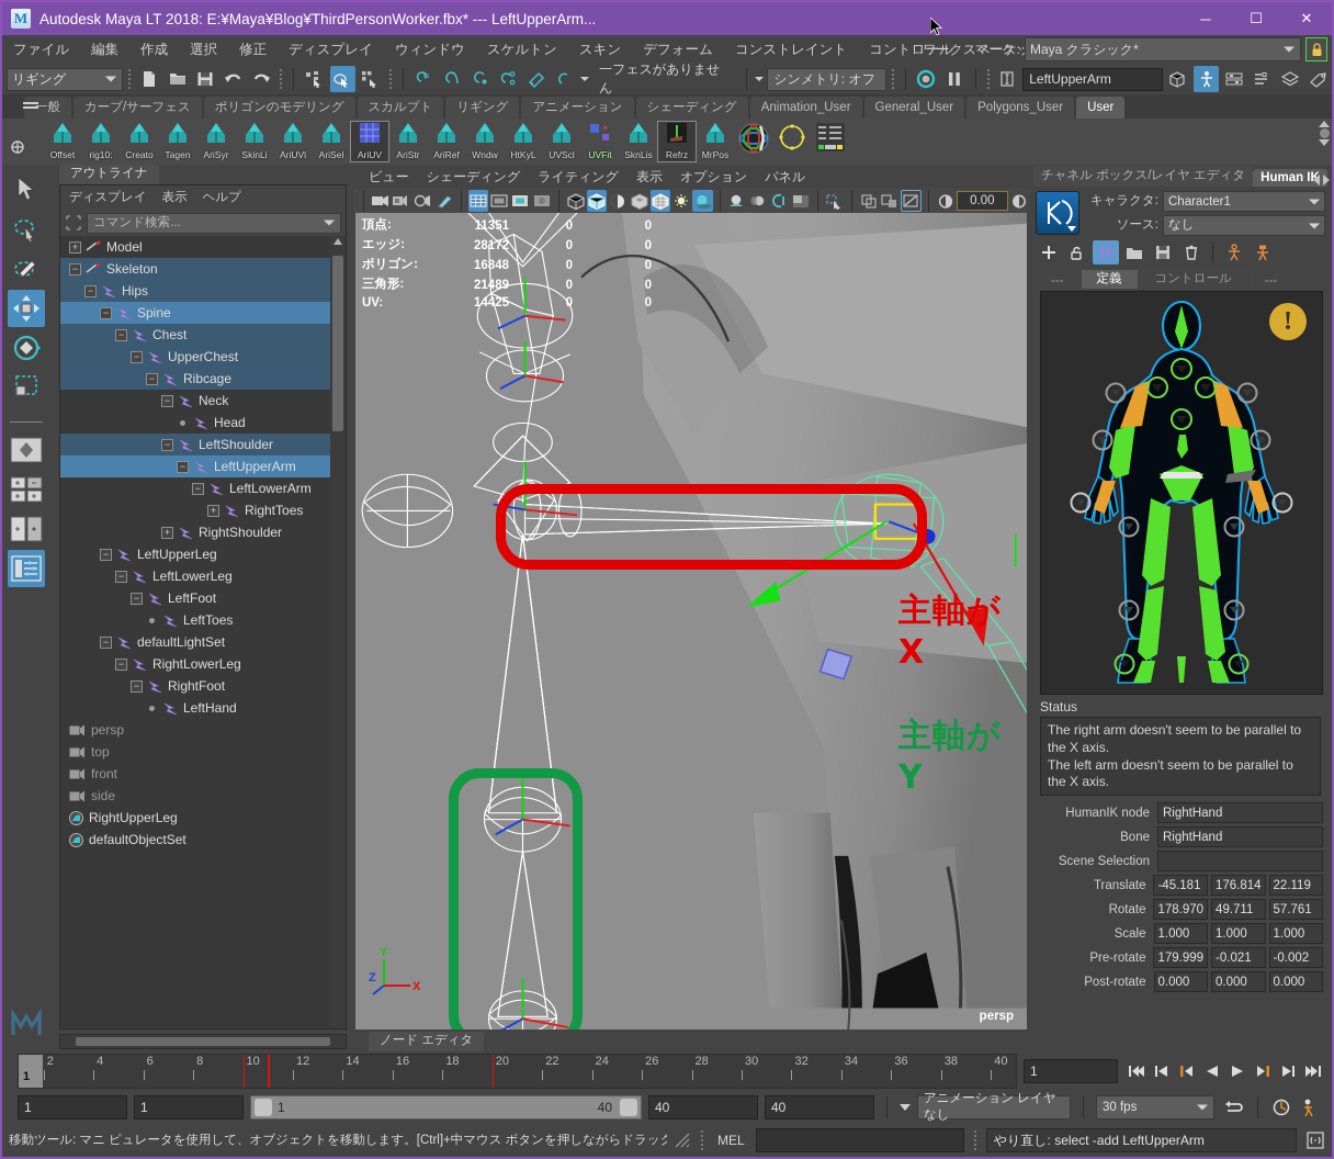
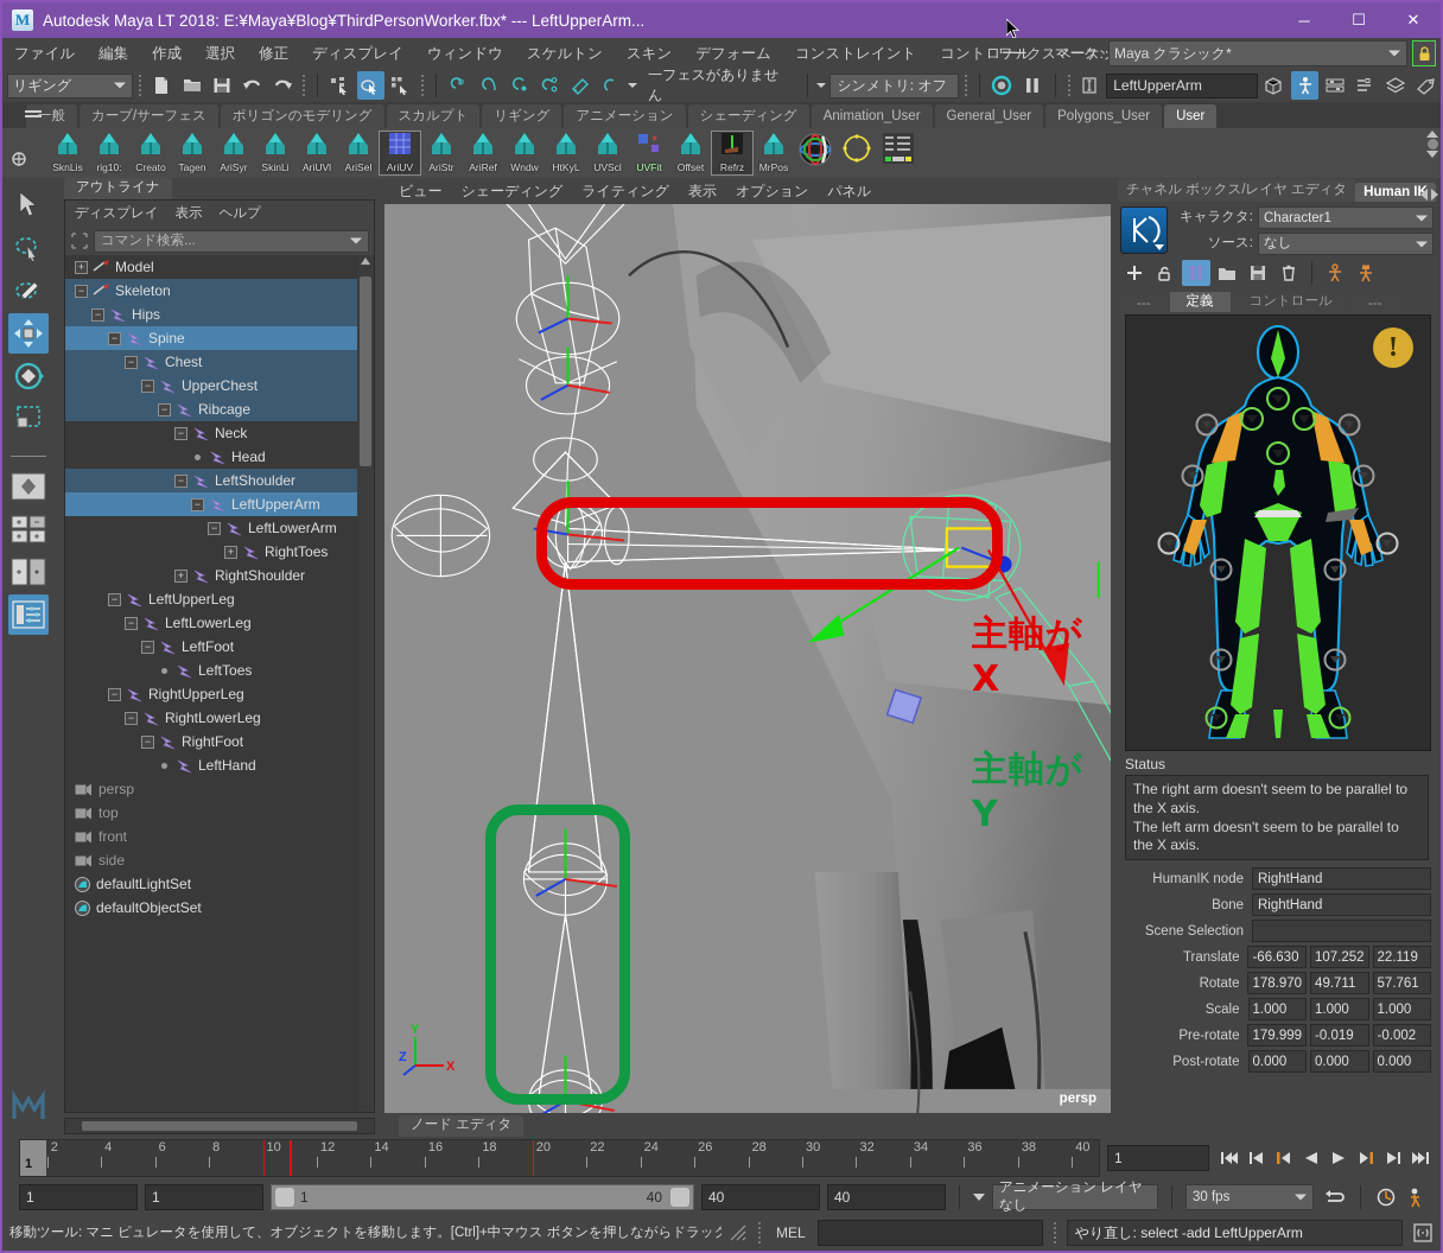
  M
  Autodesk Maya LT 2018: E:¥Maya¥Blog¥ThirdPersonWorker.fbx* --- LeftUpperArm...
  ─
  ☐
  ✕
  ファイル
  編集
  作成
  選択
  修正
  ディスプレイ
  ウィンドウ
  スケルトン
  スキン
  デフォーム
  コンストレイント
  コントロール
  ワークスペース:
  Maya クラシック*
  リギング
  一フェスがありません
  シンメトリ: オフ
  LeftUpperArm
  一般
  カーブ/サーフェス
  ポリゴンのモデリング
  スカルプト
  リギング
  アニメーション
  シェーディング
  Animation_User
  General_User
  Polygons_User
  User
- Offset
+ SknLis
  rig10:
  Creato
  Tagen
  AriSyr
  SkinLi
  AriUVl
  AriSel
  AriUV
  AriStr
  AriRef
  Wndw
  HtKyL
  UVScl
  UVFit
- SknLis
+ Offset
  Refrz
  MrPos
  アウトライナ
  ディスプレイ
  表示
  ヘルプ
  コマンド検索...
  +
  Model
  −
  Skeleton
  −
  Hips
  −
  Spine
  −
  Chest
  −
  UpperChest
  −
  Ribcage
  −
  Neck
  Head
  −
  LeftShoulder
  −
  LeftUpperArm
  −
  LeftLowerArm
  +
  RightToes
  +
  RightShoulder
  −
  LeftUpperLeg
  −
  LeftLowerLeg
  −
  LeftFoot
  LeftToes
  −
- defaultLightSet
+ RightUpperLeg
  −
  RightLowerLeg
  −
  RightFoot
  LeftHand
  persp
  top
  front
  side
- RightUpperLeg
+ defaultLightSet
  defaultObjectSet
  ビュー
  シェーディング
  ライティング
  表示
  オプション
  パネル
- 0.00
- 頂点:	11351	0	0
- エッジ:	28172	0	0
- ポリゴン:	16848	0	0
- 三角形:	21489	0	0
- UV:	14425	0	0
  Y
  X
  Z
  主軸が X
  主軸が Y
  persp
  ノード エディタ
  チャネル ボックス/レイヤ エディタ
  Human IK
  キャラクタ:
  Character1
  ソース:
  なし
  ---
  定義
  コントロール
  ---
  !
  Status
  The right arm doesn't seem to be parallel to the X axis.
  The left arm doesn't seem to be parallel to the X axis.
  HumanIK node
  RightHand
  Bone
  RightHand
  Scene Selection
  Translate
- -45.181
+ -66.630
- 176.814
+ 107.252
  22.119
  Rotate
  178.970
  49.711
  57.761
  Scale
  1.000
  1.000
  1.000
  Pre-rotate
  179.999
- -0.021
+ -0.019
  -0.002
  Post-rotate
  0.000
  0.000
  0.000
  2
  4
  6
  8
  10
  12
  14
  16
  18
  20
  22
  24
  26
  28
  30
  32
  34
  36
  38
  40
  1
  1
  1
  1
  1
  40
  40
  40
  アニメーション レイヤなし
  30 fps
  移動ツール: マニ ピュレータを使用して、オブジェクトを移動します。[Ctrl]+中マウス ボタンを押しながらドラッグ
  MEL
  やり直し: select -add LeftUpperArm
